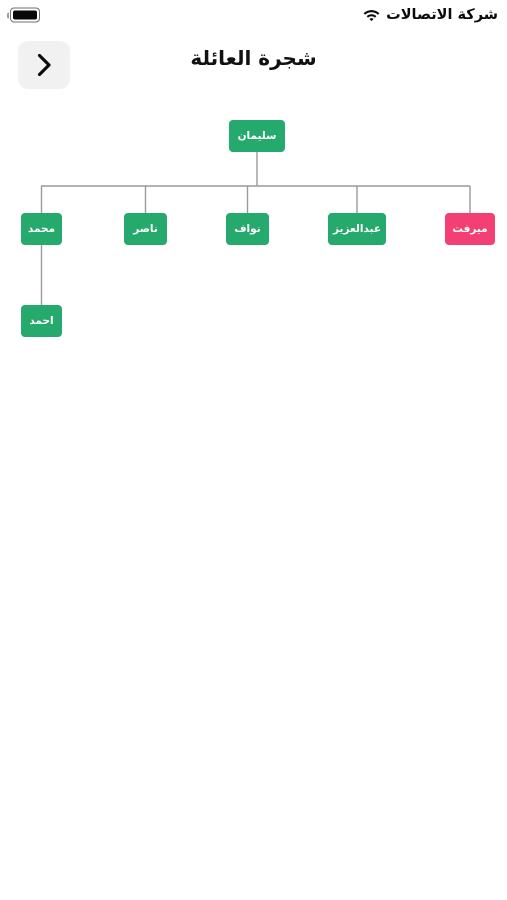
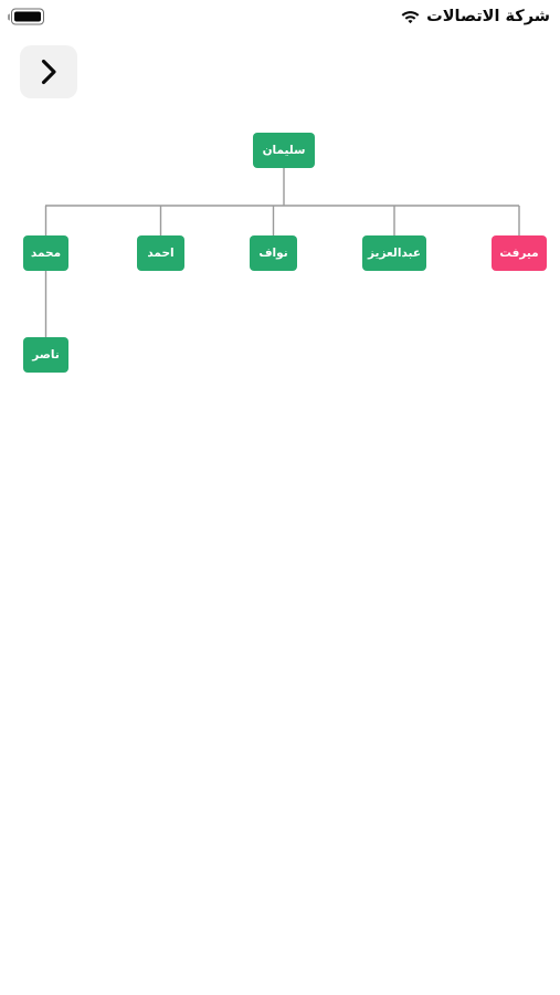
  شركة الاتصالات
- شجرة العائلة
  سليمان
  محمد
- ناصر
+ احمد
  نواف
  عبدالعزيز
  ميرفت
- احمد
+ ناصر
